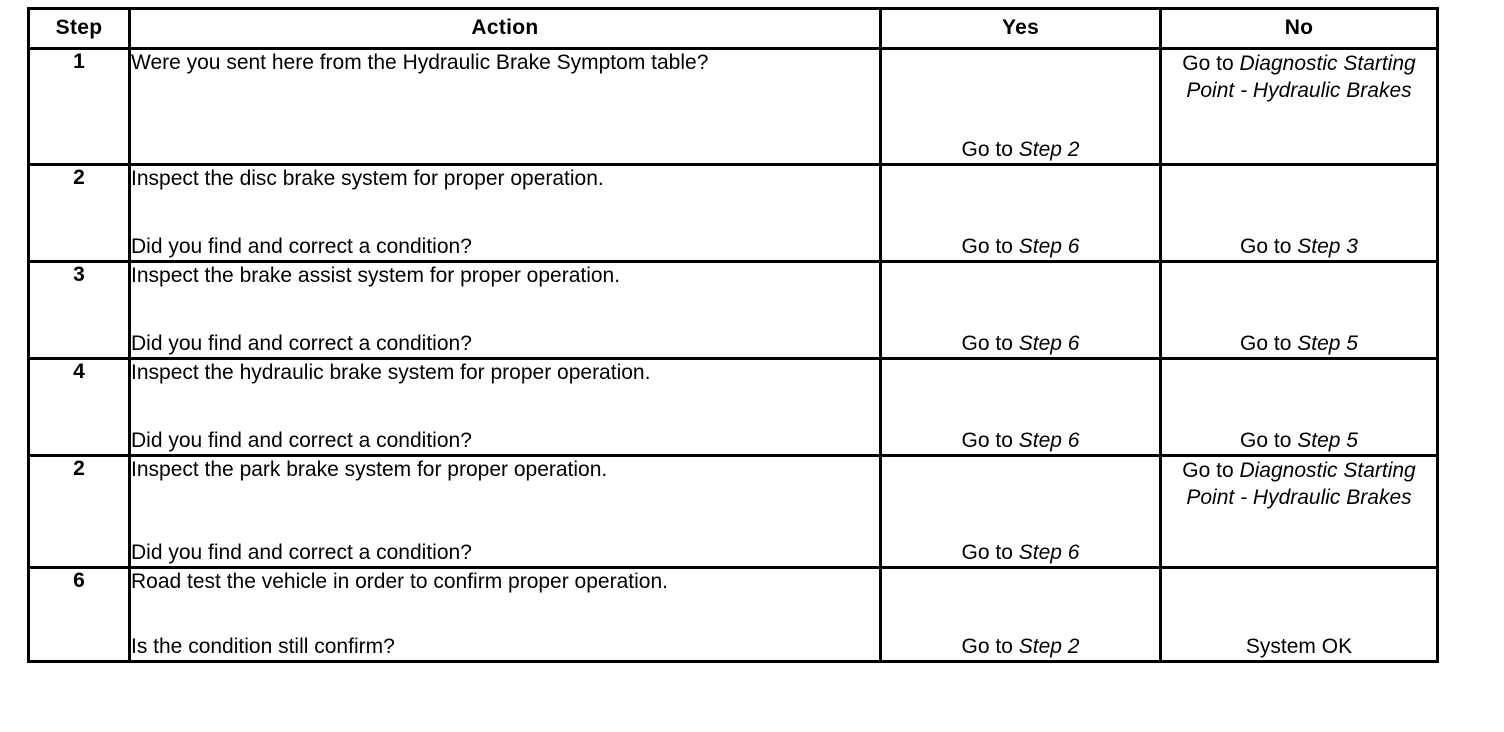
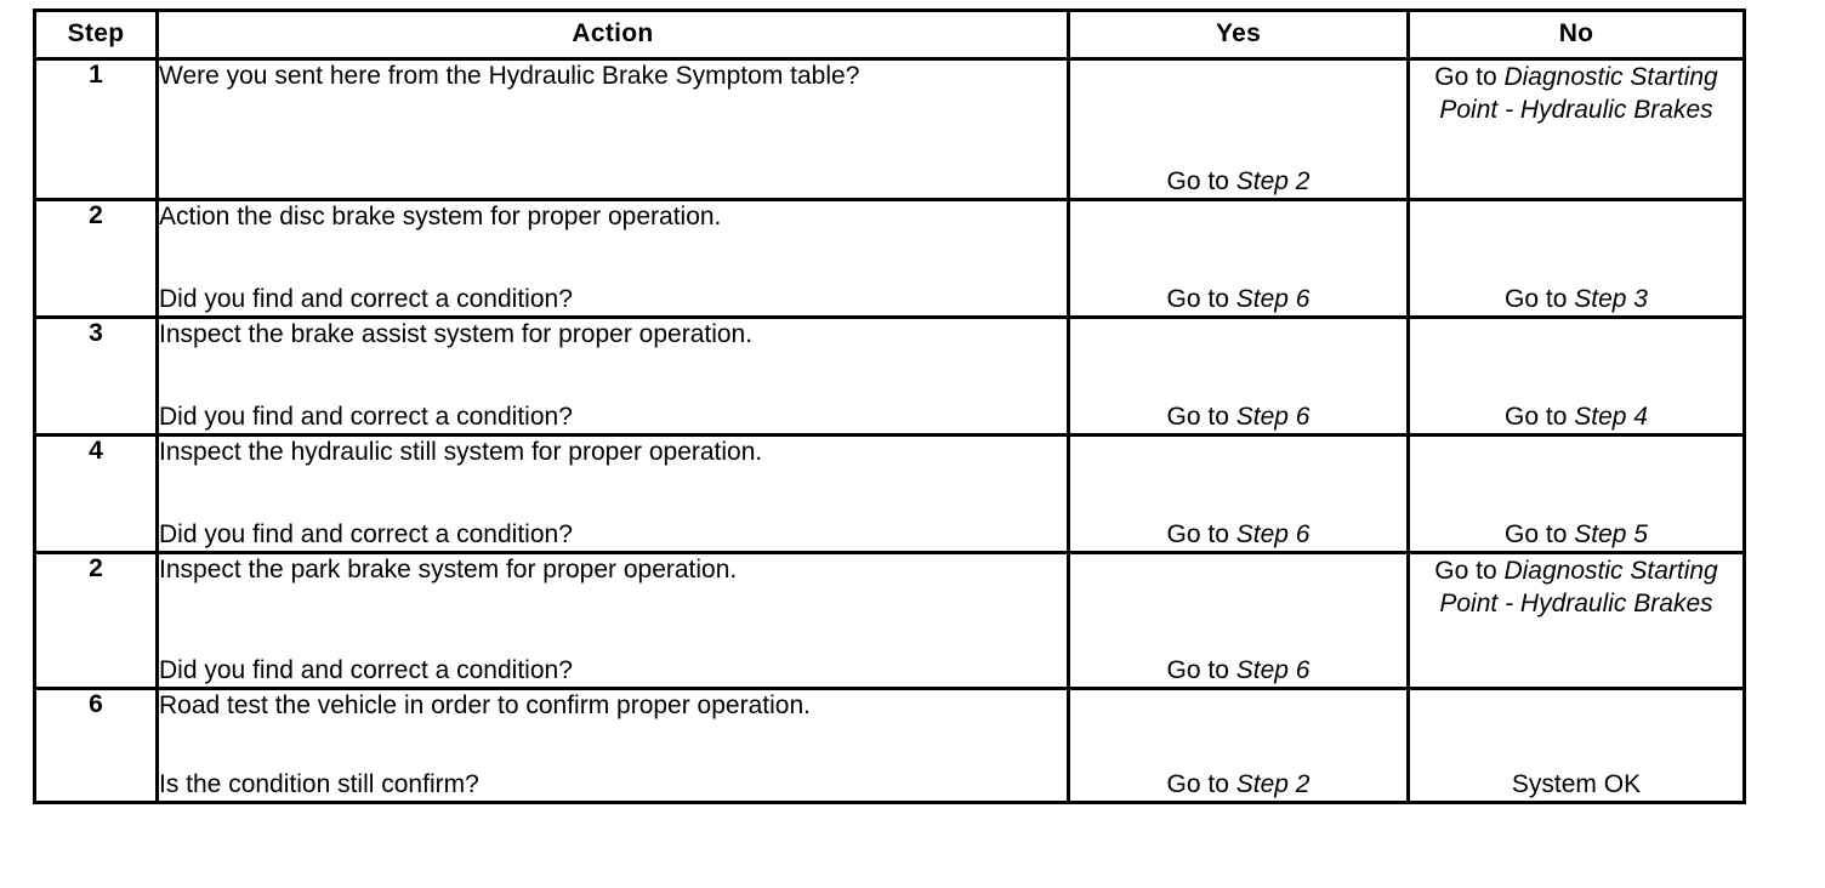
  Step	Action	Yes	No
  1	Were you sent here from the Hydraulic Brake Symptom table?	Go to Step 2	Go to Diagnostic Starting Point - Hydraulic Brakes
- 2	Inspect the disc brake system for proper operation.Did you find and correct a condition?	Go to Step 6	Go to Step 3
+ 2	Action the disc brake system for proper operation.Did you find and correct a condition?	Go to Step 6	Go to Step 3
- 3	Inspect the brake assist system for proper operation.Did you find and correct a condition?	Go to Step 6	Go to Step 5
+ 3	Inspect the brake assist system for proper operation.Did you find and correct a condition?	Go to Step 6	Go to Step 4
- 4	Inspect the hydraulic brake system for proper operation.Did you find and correct a condition?	Go to Step 6	Go to Step 5
+ 4	Inspect the hydraulic still system for proper operation.Did you find and correct a condition?	Go to Step 6	Go to Step 5
  2	Inspect the park brake system for proper operation.Did you find and correct a condition?	Go to Step 6	Go to Diagnostic Starting Point - Hydraulic Brakes
  6	Road test the vehicle in order to confirm proper operation.Is the condition still confirm?	Go to Step 2	System OK
